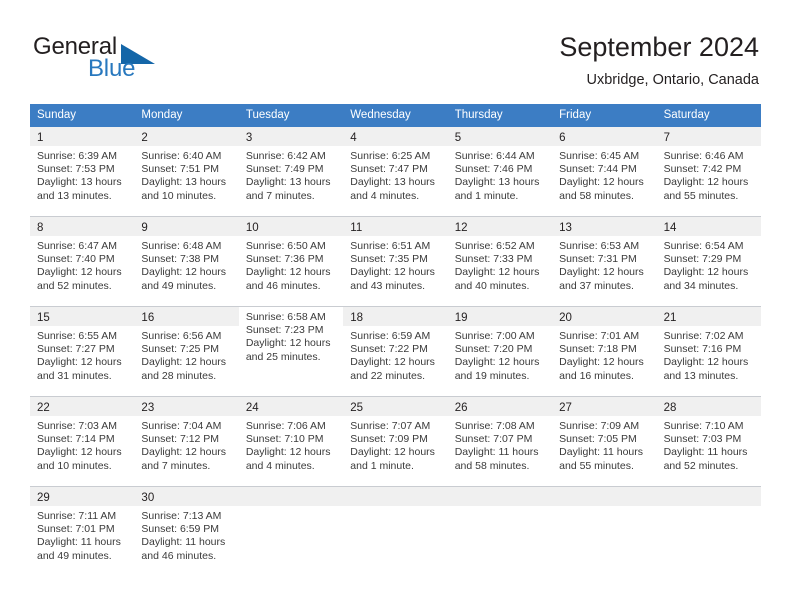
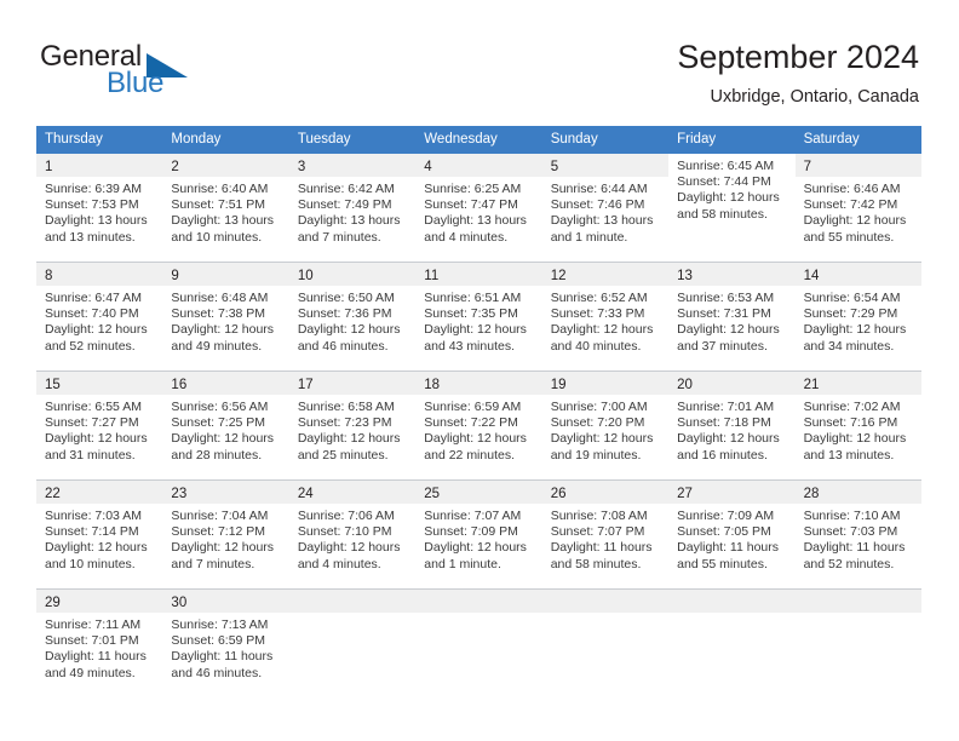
  General
  Blue
  September 2024
  Uxbridge, Ontario, Canada
- Sunday
+ Thursday
  Monday
  Tuesday
  Wednesday
- Thursday
+ Sunday
  Friday
  Saturday
  1
  Sunrise: 6:39 AM
  Sunset: 7:53 PM
  Daylight: 13 hours
  and 13 minutes.
  2
  Sunrise: 6:40 AM
  Sunset: 7:51 PM
  Daylight: 13 hours
  and 10 minutes.
  3
  Sunrise: 6:42 AM
  Sunset: 7:49 PM
  Daylight: 13 hours
  and 7 minutes.
  4
  Sunrise: 6:25 AM
  Sunset: 7:47 PM
  Daylight: 13 hours
  and 4 minutes.
  5
  Sunrise: 6:44 AM
  Sunset: 7:46 PM
  Daylight: 13 hours
  and 1 minute.
- 6
  Sunrise: 6:45 AM
  Sunset: 7:44 PM
  Daylight: 12 hours
  and 58 minutes.
  7
  Sunrise: 6:46 AM
  Sunset: 7:42 PM
  Daylight: 12 hours
  and 55 minutes.
  8
  Sunrise: 6:47 AM
  Sunset: 7:40 PM
  Daylight: 12 hours
  and 52 minutes.
  9
  Sunrise: 6:48 AM
  Sunset: 7:38 PM
  Daylight: 12 hours
  and 49 minutes.
  10
  Sunrise: 6:50 AM
  Sunset: 7:36 PM
  Daylight: 12 hours
  and 46 minutes.
  11
  Sunrise: 6:51 AM
  Sunset: 7:35 PM
  Daylight: 12 hours
  and 43 minutes.
  12
  Sunrise: 6:52 AM
  Sunset: 7:33 PM
  Daylight: 12 hours
  and 40 minutes.
  13
  Sunrise: 6:53 AM
  Sunset: 7:31 PM
  Daylight: 12 hours
  and 37 minutes.
  14
  Sunrise: 6:54 AM
  Sunset: 7:29 PM
  Daylight: 12 hours
  and 34 minutes.
  15
  Sunrise: 6:55 AM
  Sunset: 7:27 PM
  Daylight: 12 hours
  and 31 minutes.
  16
  Sunrise: 6:56 AM
  Sunset: 7:25 PM
  Daylight: 12 hours
  and 28 minutes.
+ 17
  Sunrise: 6:58 AM
  Sunset: 7:23 PM
  Daylight: 12 hours
  and 25 minutes.
  18
  Sunrise: 6:59 AM
  Sunset: 7:22 PM
  Daylight: 12 hours
  and 22 minutes.
  19
  Sunrise: 7:00 AM
  Sunset: 7:20 PM
  Daylight: 12 hours
  and 19 minutes.
  20
  Sunrise: 7:01 AM
  Sunset: 7:18 PM
  Daylight: 12 hours
  and 16 minutes.
  21
  Sunrise: 7:02 AM
  Sunset: 7:16 PM
  Daylight: 12 hours
  and 13 minutes.
  22
  Sunrise: 7:03 AM
  Sunset: 7:14 PM
  Daylight: 12 hours
  and 10 minutes.
  23
  Sunrise: 7:04 AM
  Sunset: 7:12 PM
  Daylight: 12 hours
  and 7 minutes.
  24
  Sunrise: 7:06 AM
  Sunset: 7:10 PM
  Daylight: 12 hours
  and 4 minutes.
  25
  Sunrise: 7:07 AM
  Sunset: 7:09 PM
  Daylight: 12 hours
  and 1 minute.
  26
  Sunrise: 7:08 AM
  Sunset: 7:07 PM
  Daylight: 11 hours
  and 58 minutes.
  27
  Sunrise: 7:09 AM
  Sunset: 7:05 PM
  Daylight: 11 hours
  and 55 minutes.
  28
  Sunrise: 7:10 AM
  Sunset: 7:03 PM
  Daylight: 11 hours
  and 52 minutes.
  29
  Sunrise: 7:11 AM
  Sunset: 7:01 PM
  Daylight: 11 hours
  and 49 minutes.
  30
  Sunrise: 7:13 AM
  Sunset: 6:59 PM
  Daylight: 11 hours
  and 46 minutes.
